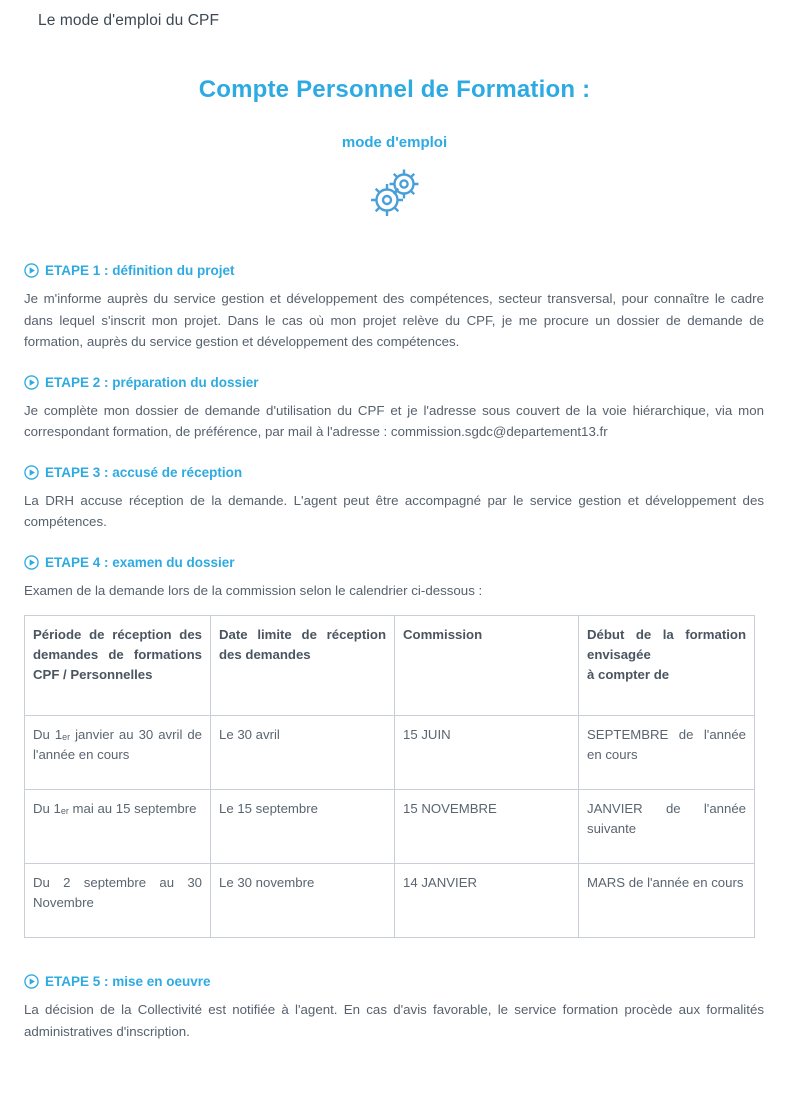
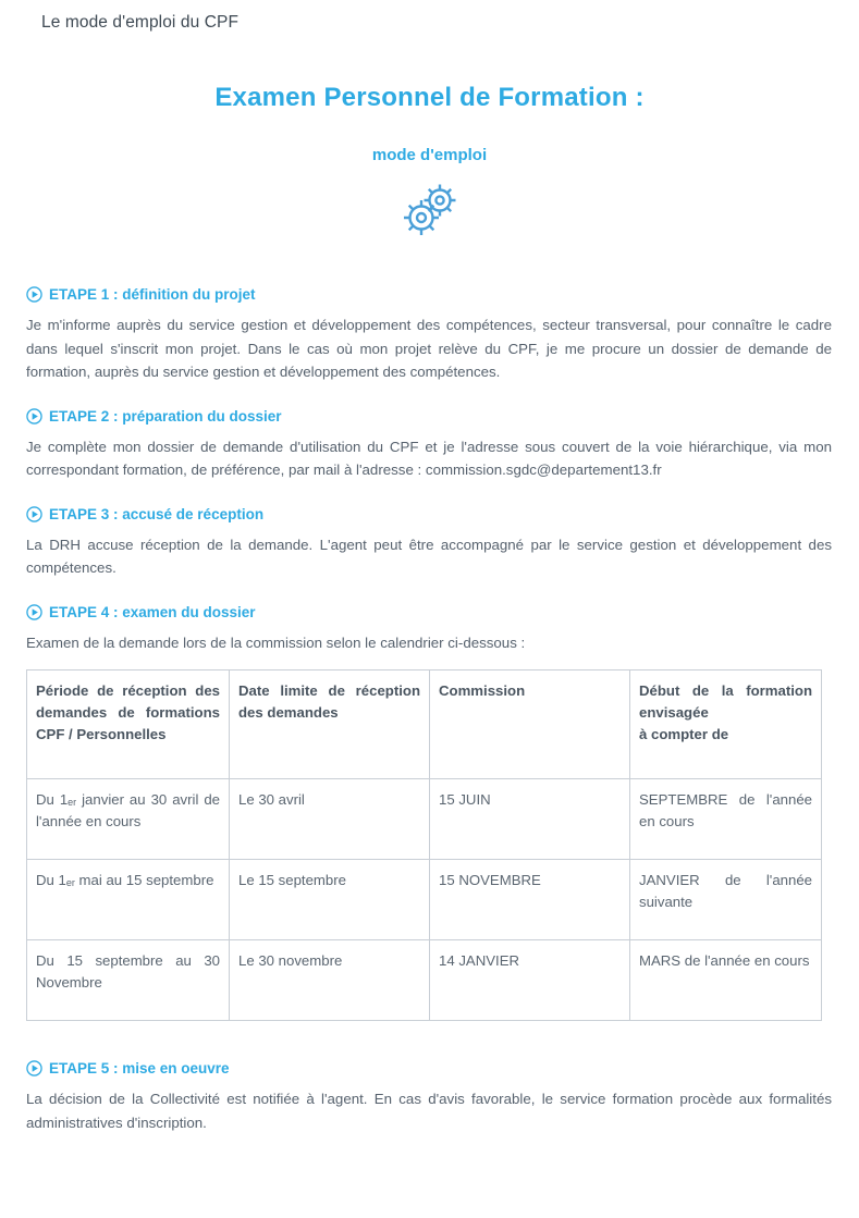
  Le mode d'emploi du CPF
- Compte Personnel de Formation :
+ Examen Personnel de Formation :
  mode d'emploi
  ETAPE 1 : définition du projet
  Je m'informe auprès du service gestion et développement des compétences, secteur transversal, pour connaître le cadre dans lequel s'inscrit mon projet. Dans le cas où mon projet relève du CPF, je me procure un dossier de demande de formation, auprès du service gestion et développement des compétences.
  ETAPE 2 : préparation du dossier
  Je complète mon dossier de demande d'utilisation du CPF et je l'adresse sous couvert de la voie hiérarchique, via mon correspondant formation, de préférence, par mail à l'adresse : commission.sgdc@departement13.fr
  ETAPE 3 : accusé de réception
  La DRH accuse réception de la demande. L'agent peut être accompagné par le service gestion et développement des compétences.
  ETAPE 4 : examen du dossier
  Examen de la demande lors de la commission selon le calendrier ci-dessous :
  Période de réception des demandes de formations CPF / Personnelles	Date limite de réception des demandes	Commission	Début de la formation envisagée à compter de
  Du 1er janvier au 30 avril de l'année en cours	Le 30 avril	15 JUIN	SEPTEMBRE de l'année en cours
  Du 1er mai au 15 septembre	Le 15 septembre	15 NOVEMBRE	JANVIER de l'année suivante
- Du 2 septembre au 30 Novembre	Le 30 novembre	14 JANVIER	MARS de l'année en cours
+ Du 15 septembre au 30 Novembre	Le 30 novembre	14 JANVIER	MARS de l'année en cours
  ETAPE 5 : mise en oeuvre
  La décision de la Collectivité est notifiée à l'agent. En cas d'avis favorable, le service formation procède aux formalités administratives d'inscription.
